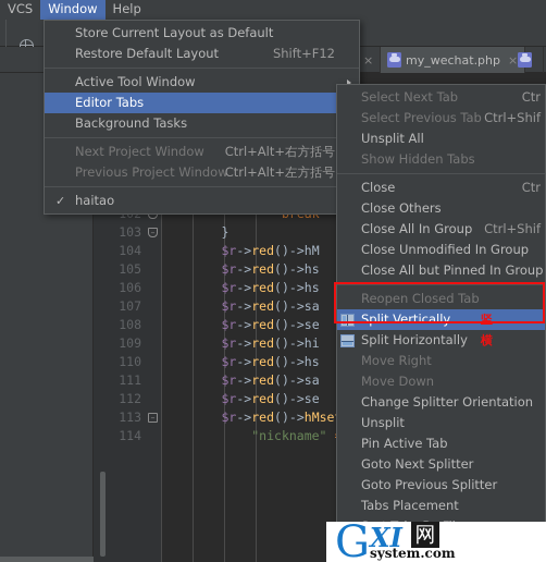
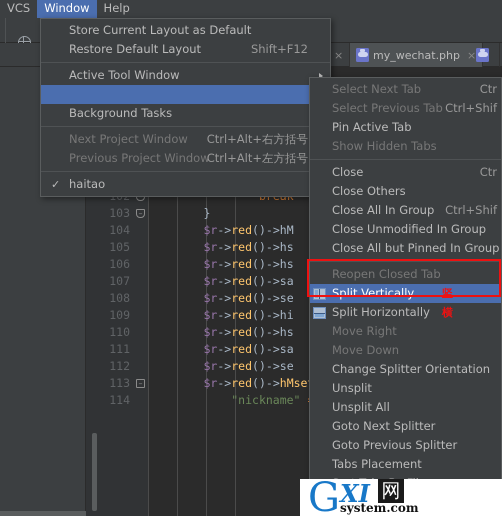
  VCS
  Window
  Help
  ×
  my_wechat.php
  ×
  103
  –
  }
  104
  $r->red()->hM
  105
  $r->red()->hs
  106
  $r->red()->hs
  107
  $r->red()->sa
  108
  $r->red()->se
  109
  $r->red()->hi
  110
  $r->red()->hs
  111
  $r->red()->sa
  112
  $r->red()->se
  113
  –
  114
  Store Current Layout as Default
  Restore Default Layout
  Shift+F12
  Active Tool Window
- Editor Tabs
  Background Tasks
  Next Project Window
  Ctrl+Alt+右方括号
  Previous Project Window
  Ctrl+Alt+左方括号
  ✓
  haitao
  Select Next Tab
  Ctr
  Select Previous Tab
  Ctrl+Shif
- Unsplit All
+ Pin Active Tab
  Show Hidden Tabs
  Close
  Ctr
  Close Others
  Close All In Group
  Ctrl+Shif
  Close Unmodified In Group
  Close All but Pinned In Group
  Reopen Closed Tab
  Split Vertically
  竖
  Split Horizontally
  横
  Move Right
  Move Down
  Change Splitter Orientation
  Unsplit
- Pin Active Tab
+ Unsplit All
  Goto Next Splitter
  Goto Previous Splitter
  Tabs Placement
  G
  XI
  网
  system.com
